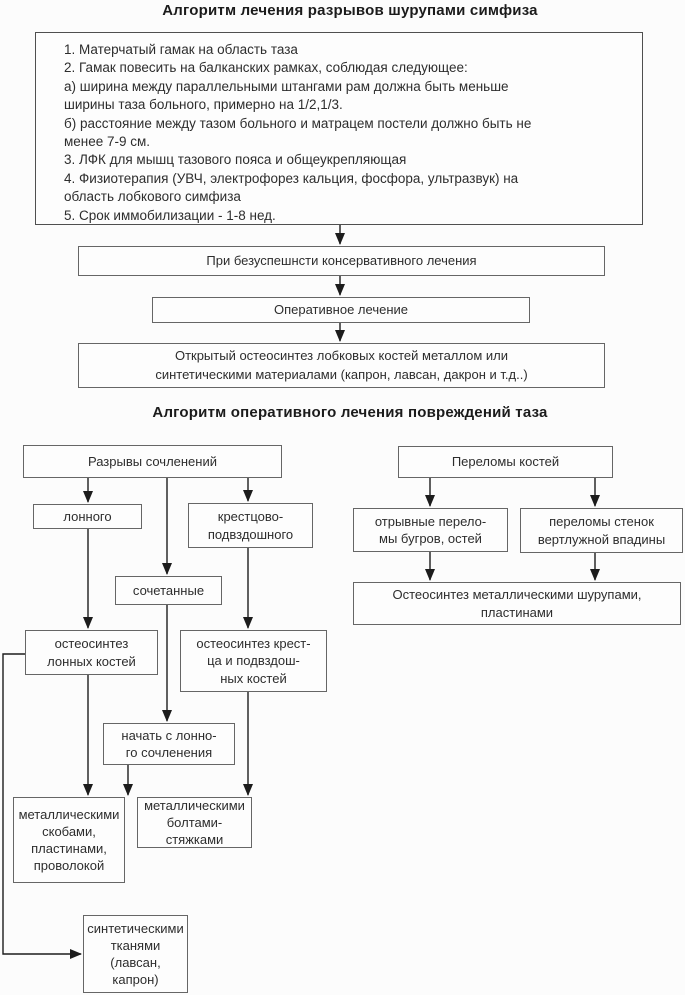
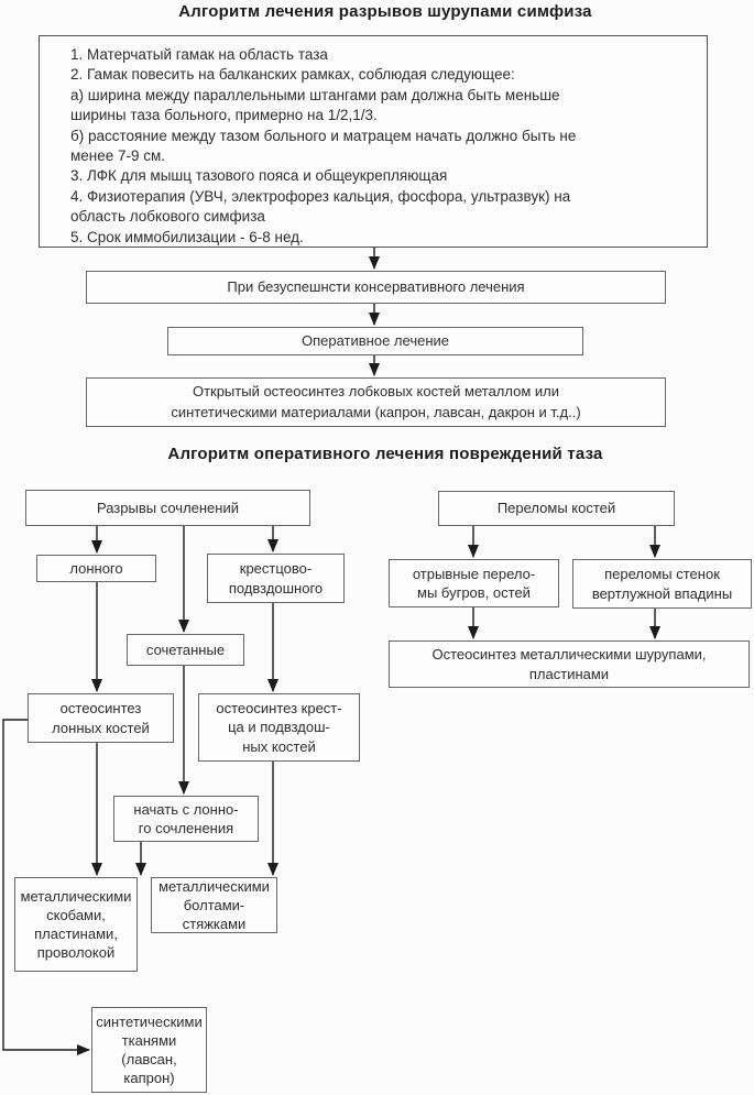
  Алгоритм лечения разрывов шурупами симфиза
  Алгоритм оперативного лечения повреждений таза
  1. Матерчатый гамак на область таза
  2. Гамак повесить на балканских рамках, соблюдая следующее:
  а) ширина между параллельными штангами рам должна быть меньше
  ширины таза больного, примерно на 1/2,1/3.
- б) расстояние между тазом больного и матрацем постели должно быть не
+ б) расстояние между тазом больного и матрацем начать должно быть не
  менее 7-9 см.
  3. ЛФК для мышц тазового пояса и общеукрепляющая
  4. Физиотерапия (УВЧ, электрофорез кальция, фосфора, ультразвук) на
  область лобкового симфиза
- 5. Срок иммобилизации - 1-8 нед.
+ 5. Срок иммобилизации - 6-8 нед.
  При безуспешнсти консервативного лечения
  Оперативное лечение
  Открытый остеосинтез лобковых костей металлом или
  синтетическими материалами (капрон, лавсан, дакрон и т.д..)
  Разрывы сочленений
  лонного
  крестцово-
  подвздошного
  сочетанные
  остеосинтез
  лонных костей
  остеосинтез крест-
  ца и подвздош-
  ных костей
  начать с лонно-
  го сочленения
  металлическими
  скобами,
  пластинами,
  проволокой
  металлическими
  болтами-стяжками
  синтетическими
  тканями
  (лавсан,
  капрон)
  Переломы костей
  отрывные перело-
  мы бугров, остей
  переломы стенок
  вертлужной впадины
  Остеосинтез металлическими шурупами,
  пластинами
